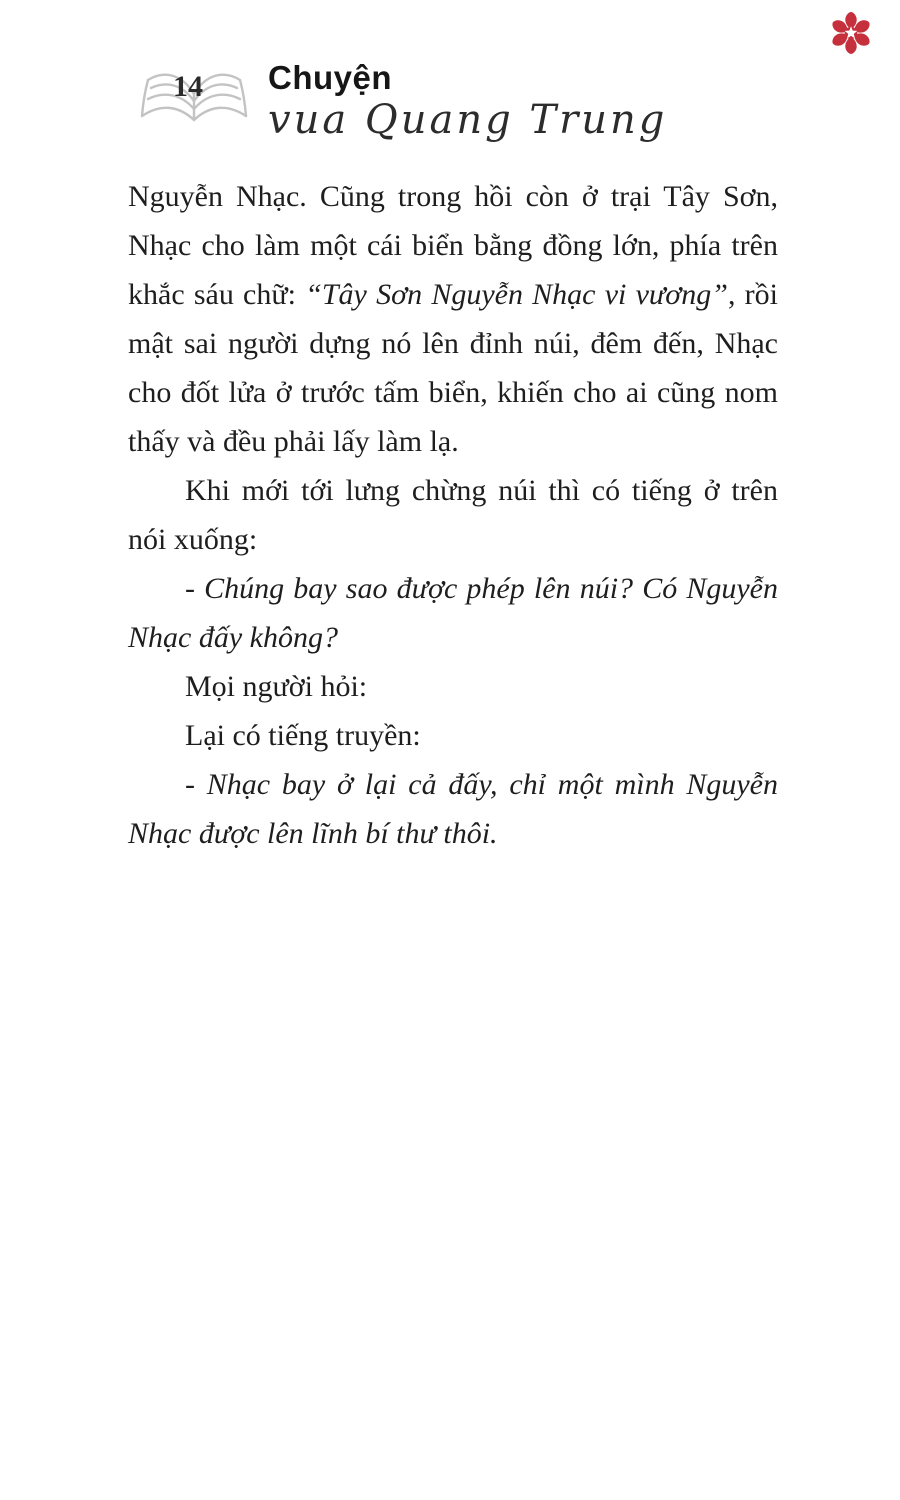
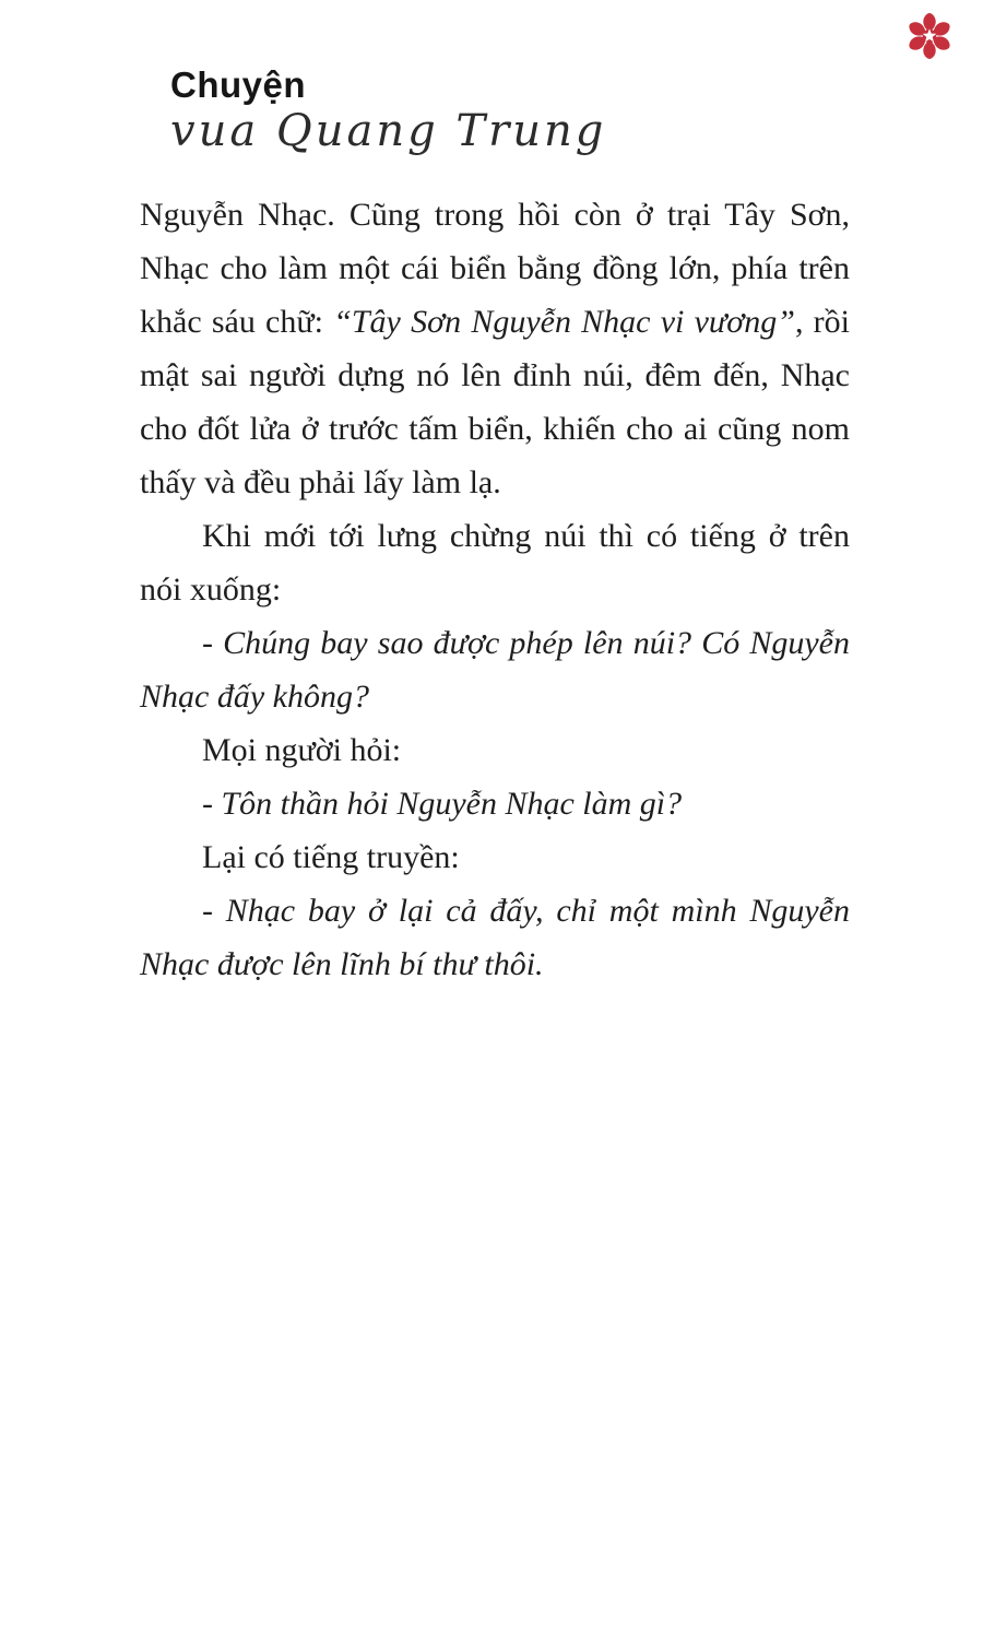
- 14
  Chuyện
  vua Quang Trung
  Nguyễn Nhạc. Cũng trong hồi còn ở trại Tây Sơn, Nhạc cho làm một cái biển bằng đồng lớn, phía trên khắc sáu chữ: “Tây Sơn Nguyễn Nhạc vi vương”, rồi mật sai người dựng nó lên đỉnh núi, đêm đến, Nhạc cho đốt lửa ở trước tấm biển, khiến cho ai cũng nom thấy và đều phải lấy làm lạ.
  Khi mới tới lưng chừng núi thì có tiếng ở trên nói xuống:
  - Chúng bay sao được phép lên núi? Có Nguyễn Nhạc đấy không?
  Mọi người hỏi:
+ - Tôn thần hỏi Nguyễn Nhạc làm gì?
  Lại có tiếng truyền:
  - Nhạc bay ở lại cả đấy, chỉ một mình Nguyễn Nhạc được lên lĩnh bí thư thôi.
